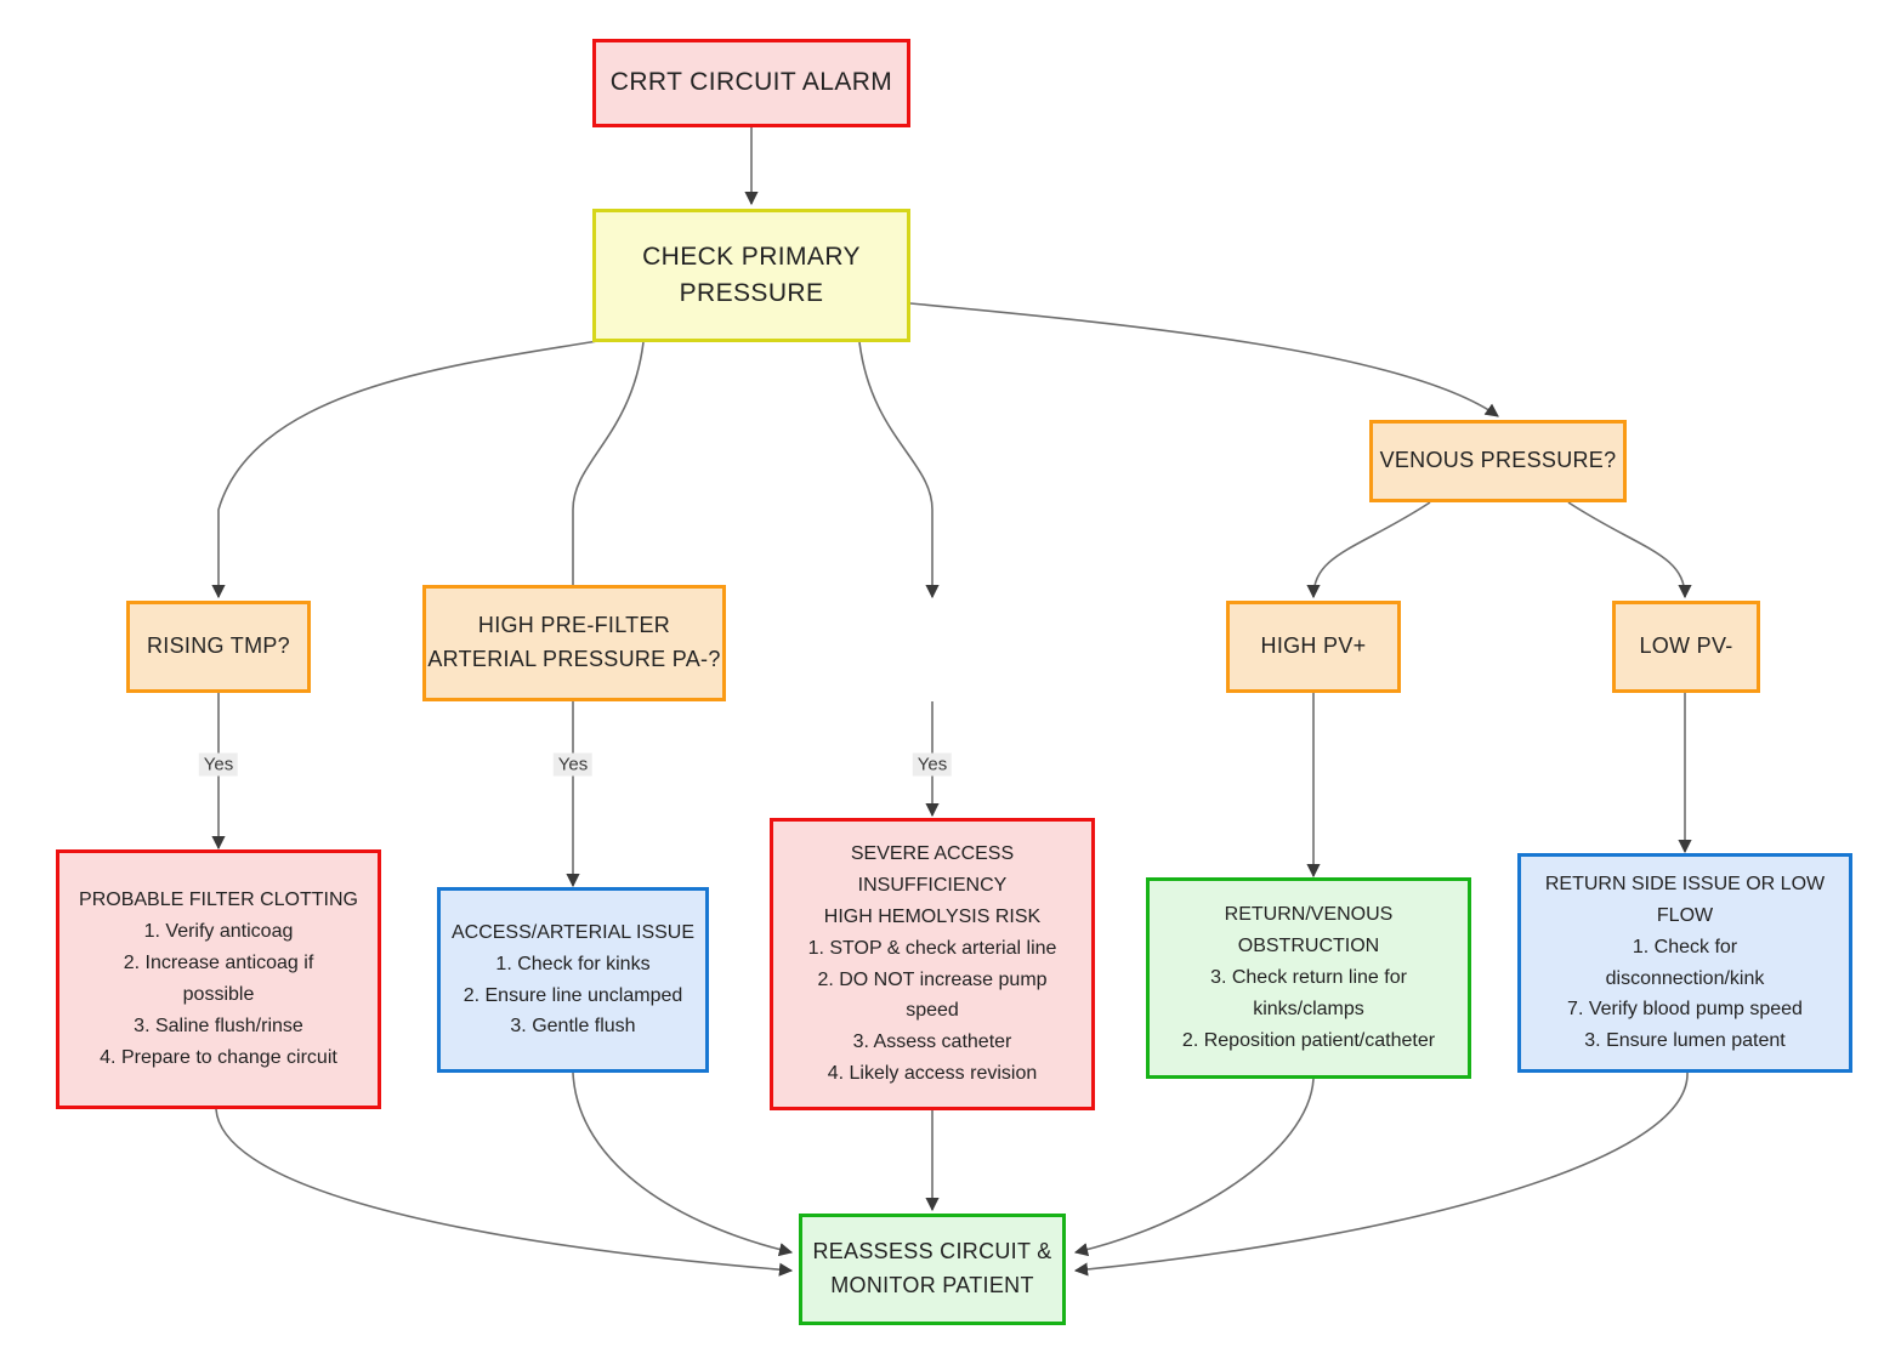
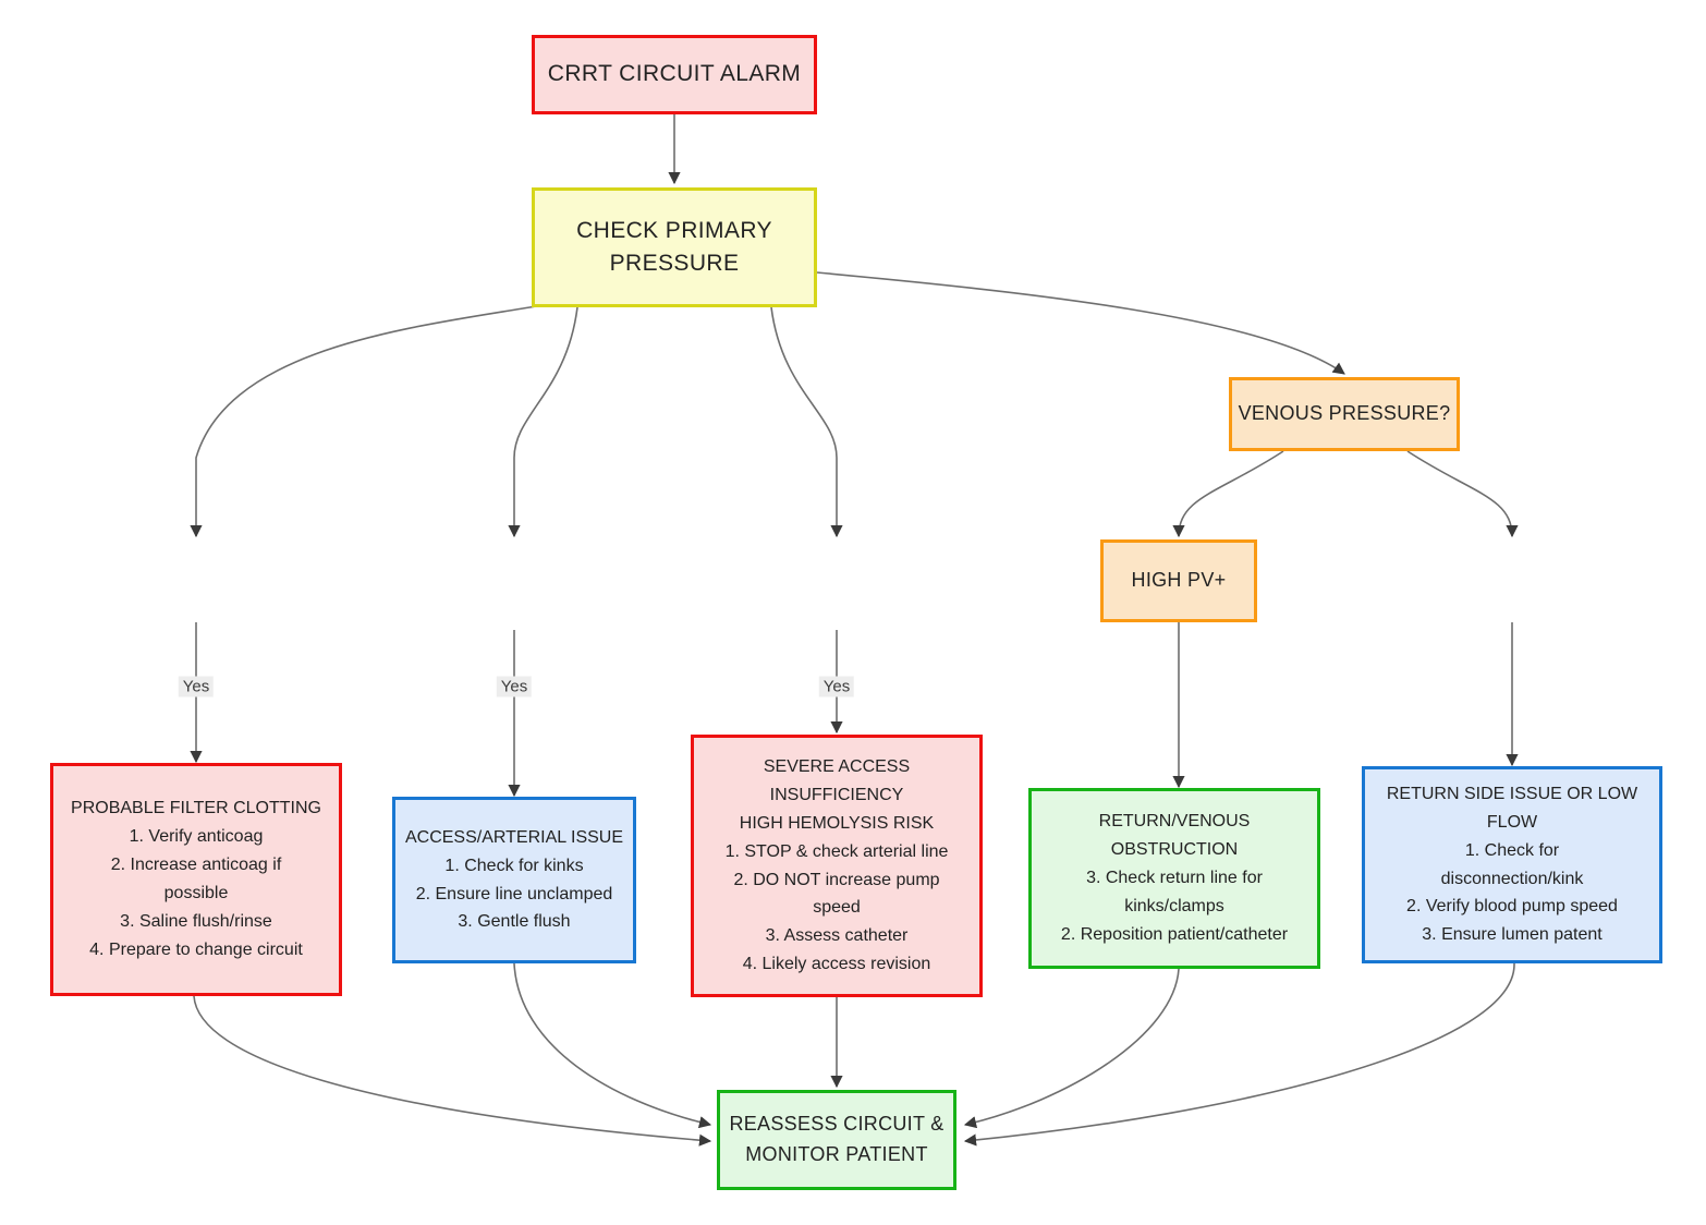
  CRRT CIRCUIT ALARM
  CHECK PRIMARY
  PRESSURE
  VENOUS PRESSURE?
- RISING TMP?
- HIGH PRE-FILTER
- ARTERIAL PRESSURE PA-?
  HIGH PV+
- LOW PV-
  PROBABLE FILTER CLOTTING
  1. Verify anticoag
  2. Increase anticoag if
  possible
  3. Saline flush/rinse
  4. Prepare to change circuit
  ACCESS/ARTERIAL ISSUE
  1. Check for kinks
  2. Ensure line unclamped
  3. Gentle flush
  SEVERE ACCESS
  INSUFFICIENCY
  HIGH HEMOLYSIS RISK
  1. STOP & check arterial line
  2. DO NOT increase pump
  speed
  3. Assess catheter
  4. Likely access revision
  RETURN/VENOUS
  OBSTRUCTION
  3. Check return line for
  kinks/clamps
  2. Reposition patient/catheter
  RETURN SIDE ISSUE OR LOW
  FLOW
  1. Check for
  disconnection/kink
- 7. Verify blood pump speed
+ 2. Verify blood pump speed
  3. Ensure lumen patent
  REASSESS CIRCUIT &
  MONITOR PATIENT
  Yes
  Yes
  Yes
